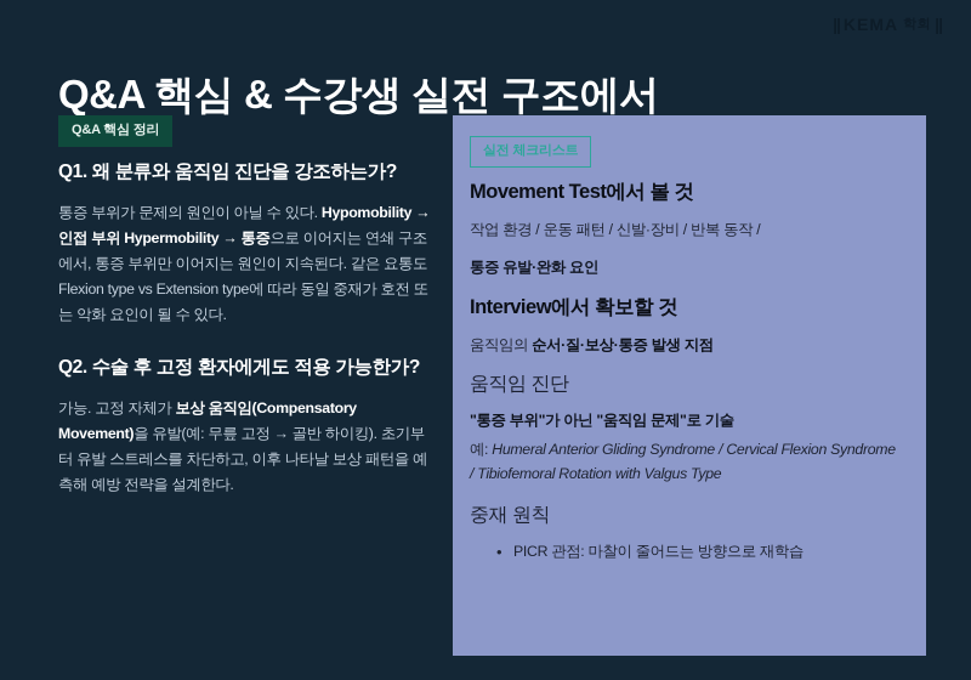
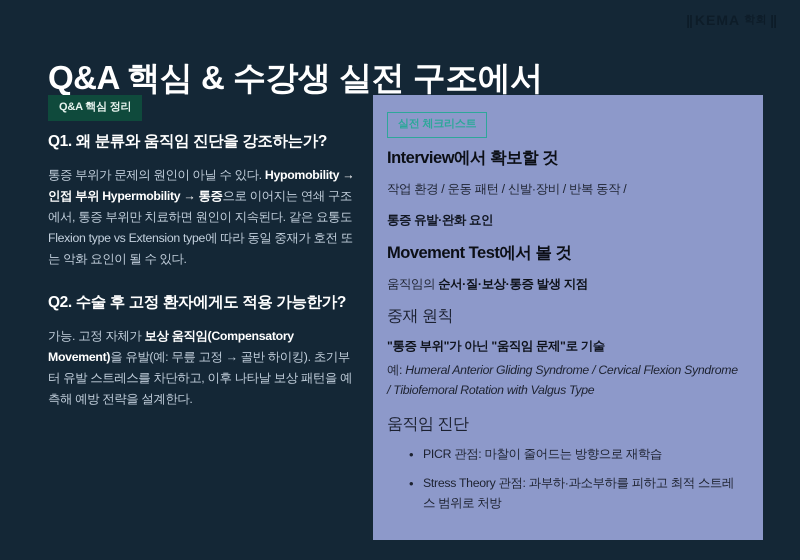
  Q&A 핵심 & 수강생 실전 구조에서
  Q&A 핵심 정리
  Q1. 왜 분류와 움직임 진단을 강조하는가?
- 통증 부위가 문제의 원인이 아닐 수 있다. Hypomobility → 인접 부위 Hypermobility → 통증으로 이어지는 연쇄 구조에서, 통증 부위만 이어지는 원인이 지속된다. 같은 요통도 Flexion type vs Extension type에 따라 동일 중재가 호전 또는 악화 요인이 될 수 있다.
+ 통증 부위가 문제의 원인이 아닐 수 있다. Hypomobility → 인접 부위 Hypermobility → 통증으로 이어지는 연쇄 구조에서, 통증 부위만 치료하면 원인이 지속된다. 같은 요통도 Flexion type vs Extension type에 따라 동일 중재가 호전 또는 악화 요인이 될 수 있다.
  Q2. 수술 후 고정 환자에게도 적용 가능한가?
  가능. 고정 자체가 보상 움직임(Compensatory Movement)을 유발(예: 무릎 고정 → 골반 하이킹). 초기부터 유발 스트레스를 차단하고, 이후 나타날 보상 패턴을 예측해 예방 전략을 설계한다.
  실전 체크리스트
- Movement Test에서 볼 것
+ Interview에서 확보할 것
  작업 환경 / 운동 패턴 / 신발·장비 / 반복 동작 /
  통증 유발·완화 요인
- Interview에서 확보할 것
+ Movement Test에서 볼 것
  움직임의 순서·질·보상·통증 발생 지점
- 움직임 진단
+ 중재 원칙
  "통증 부위"가 아닌 "움직임 문제"로 기술
  예: Humeral Anterior Gliding Syndrome / Cervical Flexion Syndrome / Tibiofemoral Rotation with Valgus Type
- 중재 원칙
+ 움직임 진단
  PICR 관점: 마찰이 줄어드는 방향으로 재학습
+ Stress Theory 관점: 과부하·과소부하를 피하고 최적 스트레스 범위로 처방
